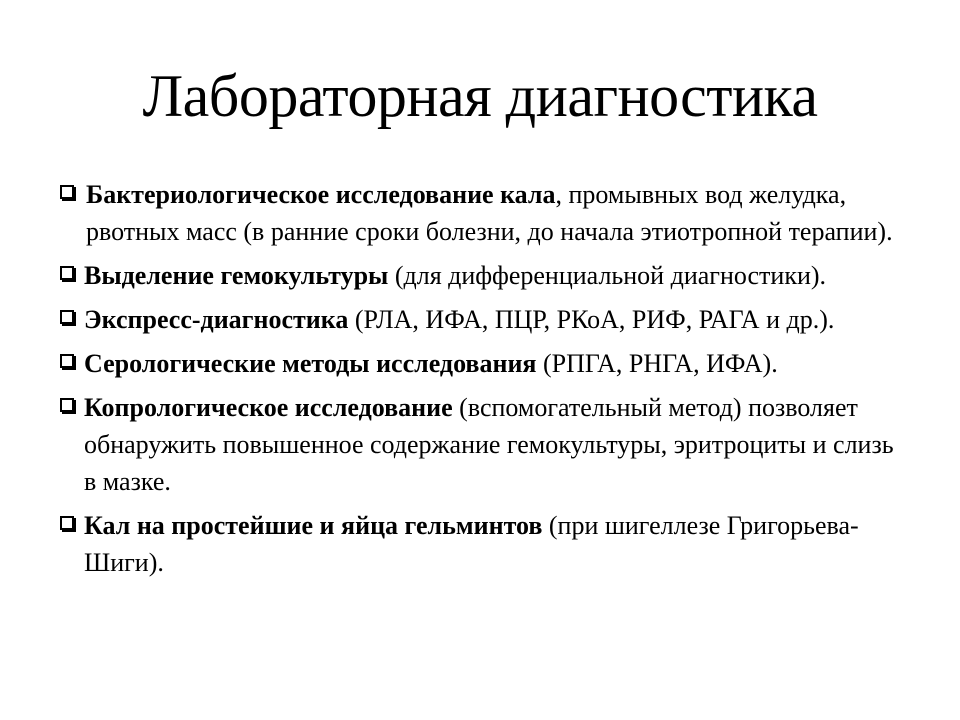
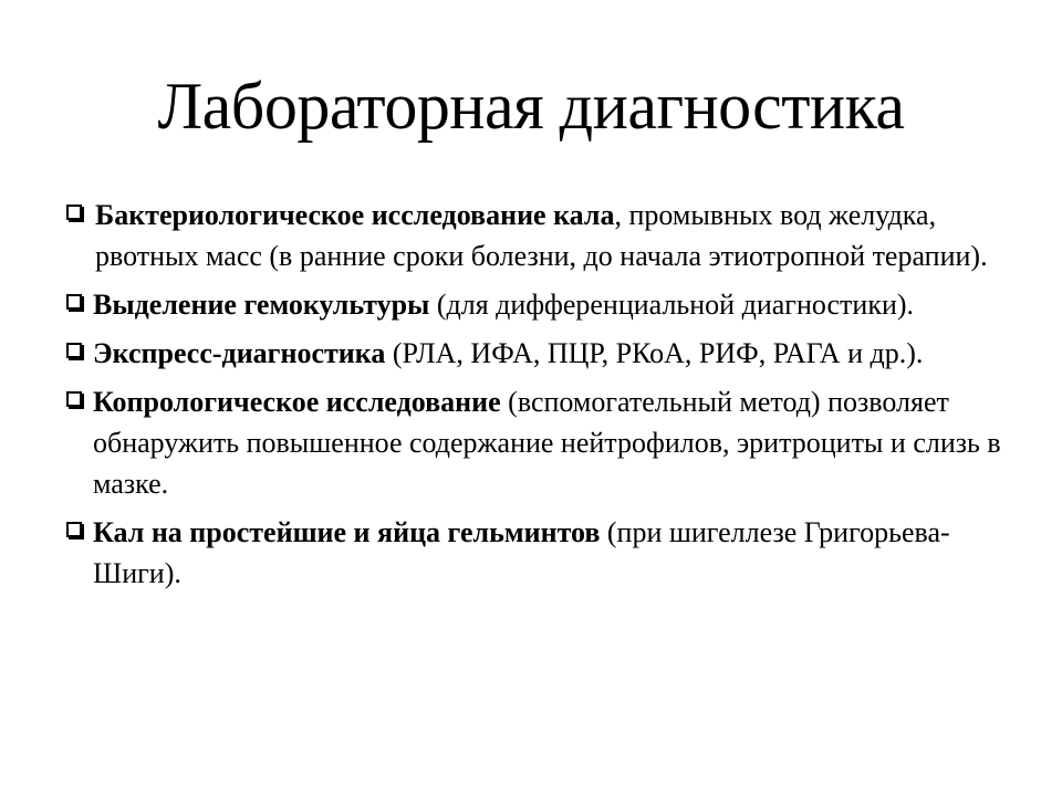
  Лабораторная диагностика
  Бактериологическое исследование кала, промывных вод желудка, рвотных масс (в ранние сроки болезни, до начала этиотропной терапии).
  Выделение гемокультуры (для дифференциальной диагностики).
  Экспресс-диагностика (РЛА, ИФА, ПЦР, РКоА, РИФ, РАГА и др.).
- Серологические методы исследования (РПГА, РНГА, ИФА).
- Копрологическое исследование (вспомогательный метод) позволяет обнаружить повышенное содержание гемокультуры, эритроциты и слизь в мазке.
+ Копрологическое исследование (вспомогательный метод) позволяет обнаружить повышенное содержание нейтрофилов, эритроциты и слизь в мазке.
  Кал на простейшие и яйца гельминтов (при шигеллезе Григорьева-Шиги).
